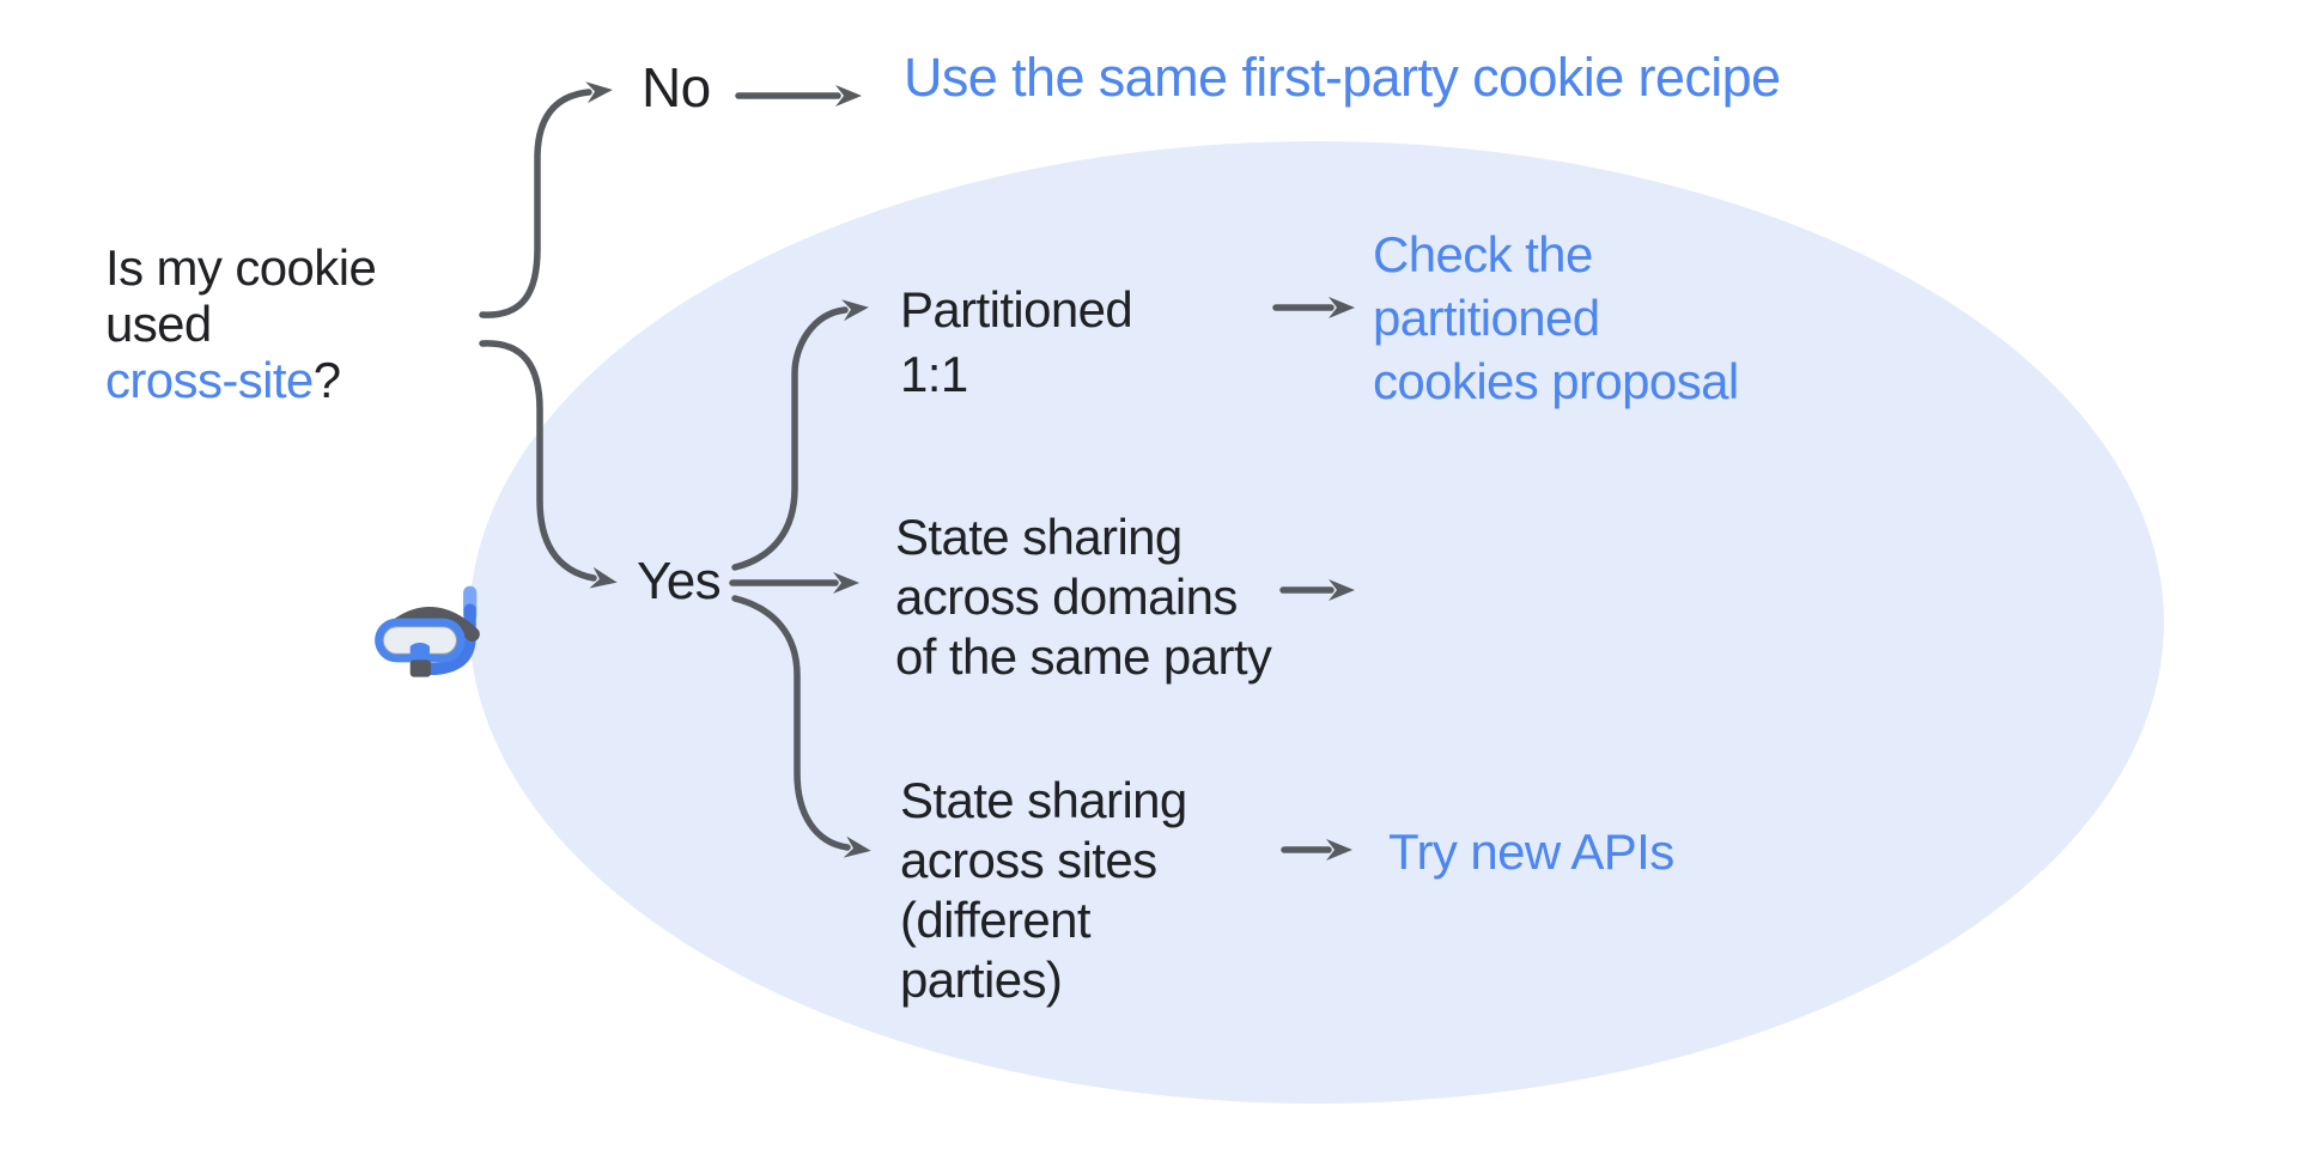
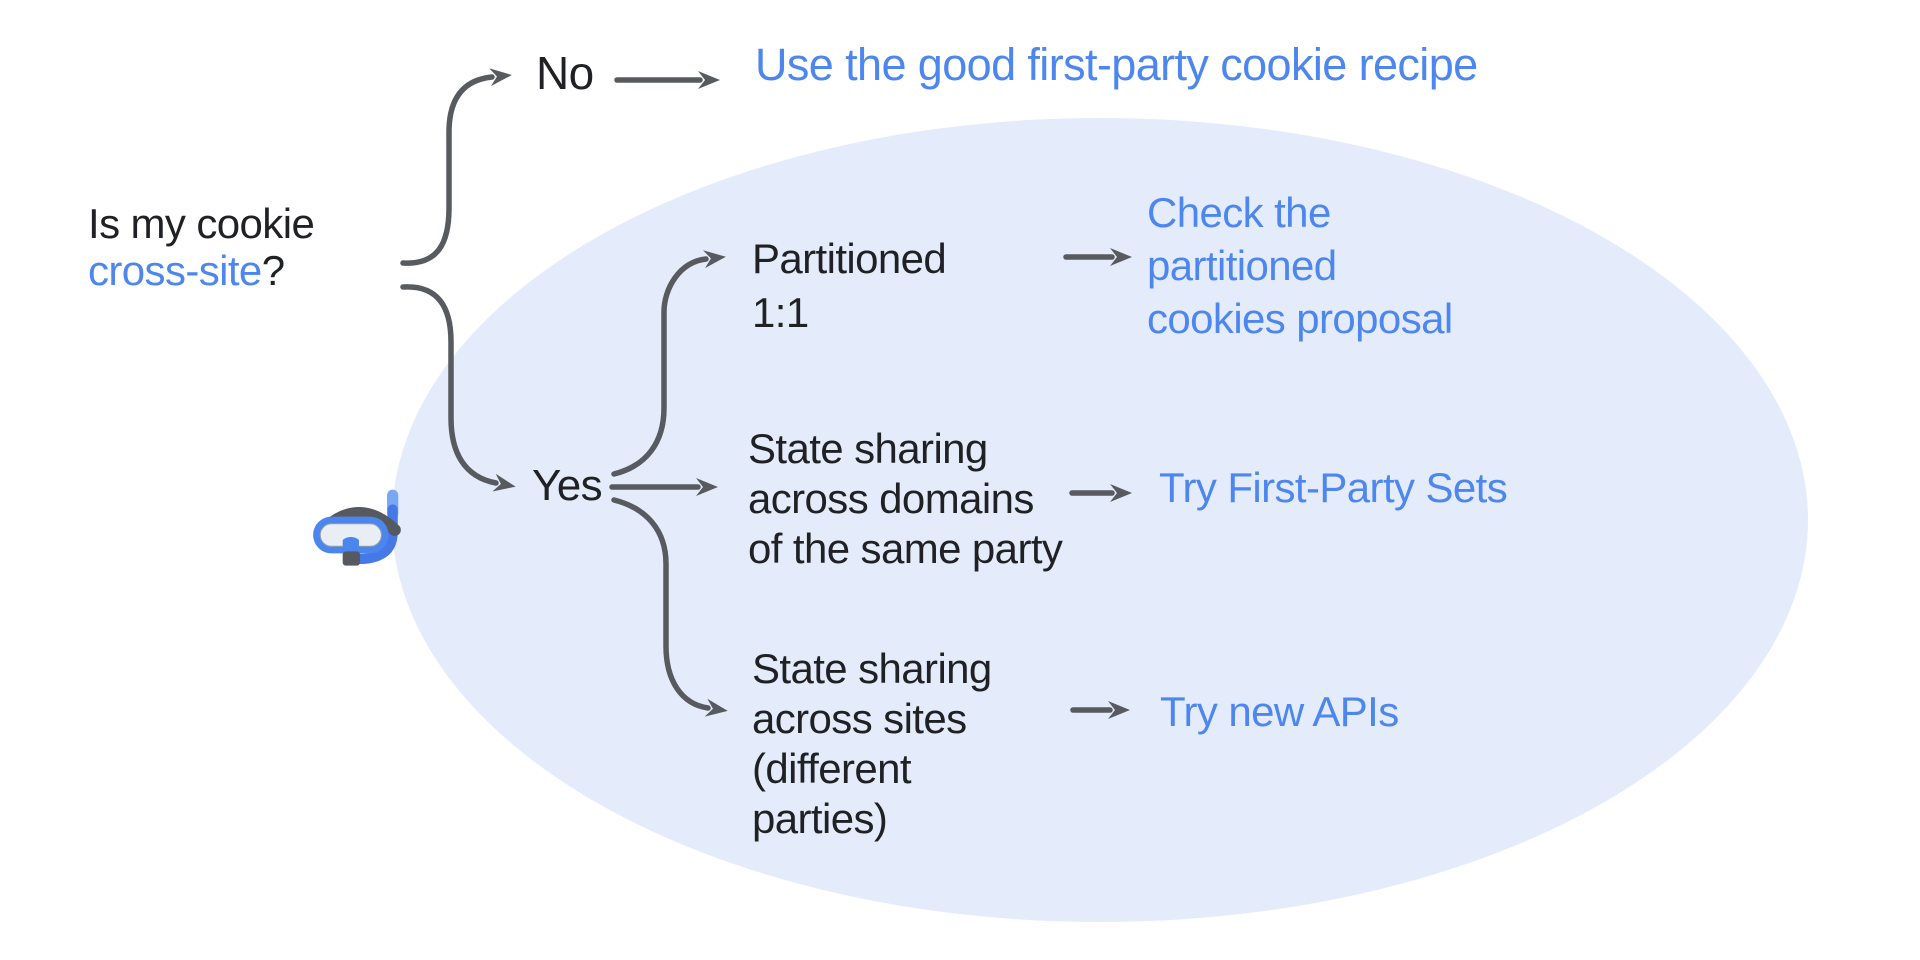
  Is my cookie
- used
  cross-site?
  No
- Use the same first-party cookie recipe
+ Use the good first-party cookie recipe
  Yes
  Partitioned
  1:1
  Check the
  partitioned
  cookies proposal
  State sharing
  across domains
  of the same party
+ Try First-Party Sets
  State sharing
  across sites
  (different
  parties)
  Try new APIs
